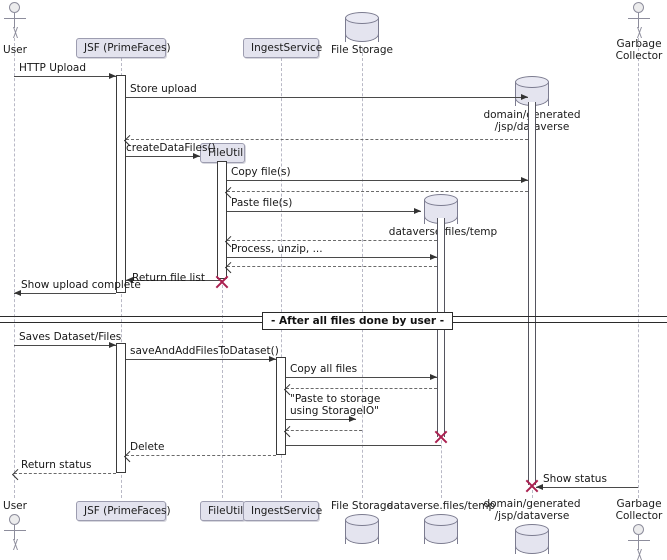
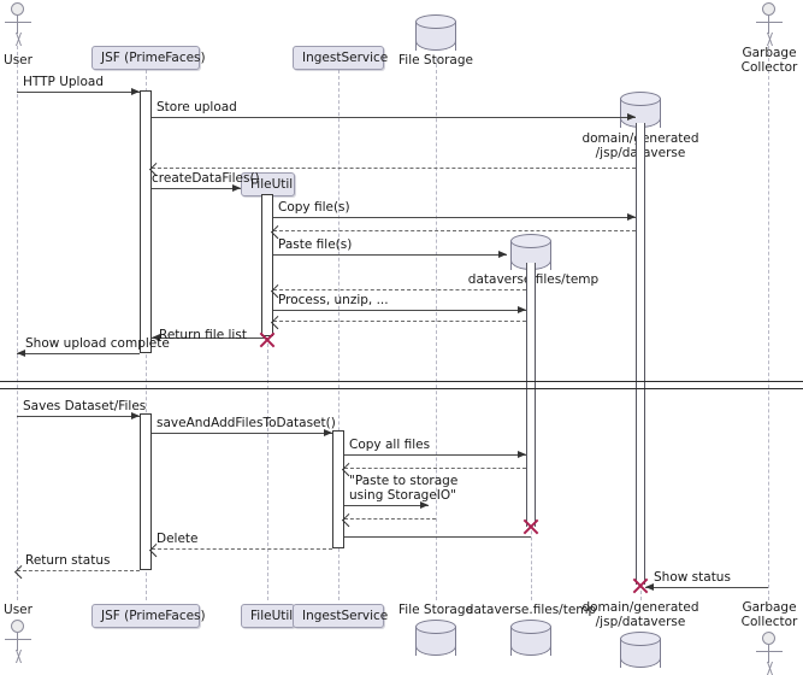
  User
  JSF (PrimeFaces)
  IngestService
  File Storage
  Garbage
  Collector
  domain/enerated
  /jsp/daaverse
  dataversfiles/temp
  FileUtil
  HTTP Upload
  Store upload
  createDataFiles()
  Copy file(s)
  Paste file(s)
  Process, unzip, ...
  Return file list
  Show upload complete
- - After all files done by user -
  Saves Dataset/Files
  saveAndAddFilesToDataset()
  Copy all files
  "Paste to storage
  using StorageIO"
  Delete
  Return status
  Show status
  User
  JSF (PrimeFaces)
  FileUtil
  IngestService
  File Storage
  dataverse.files/temp
  domain/generated
  /jsp/dataverse
  Garbage
  Collector
